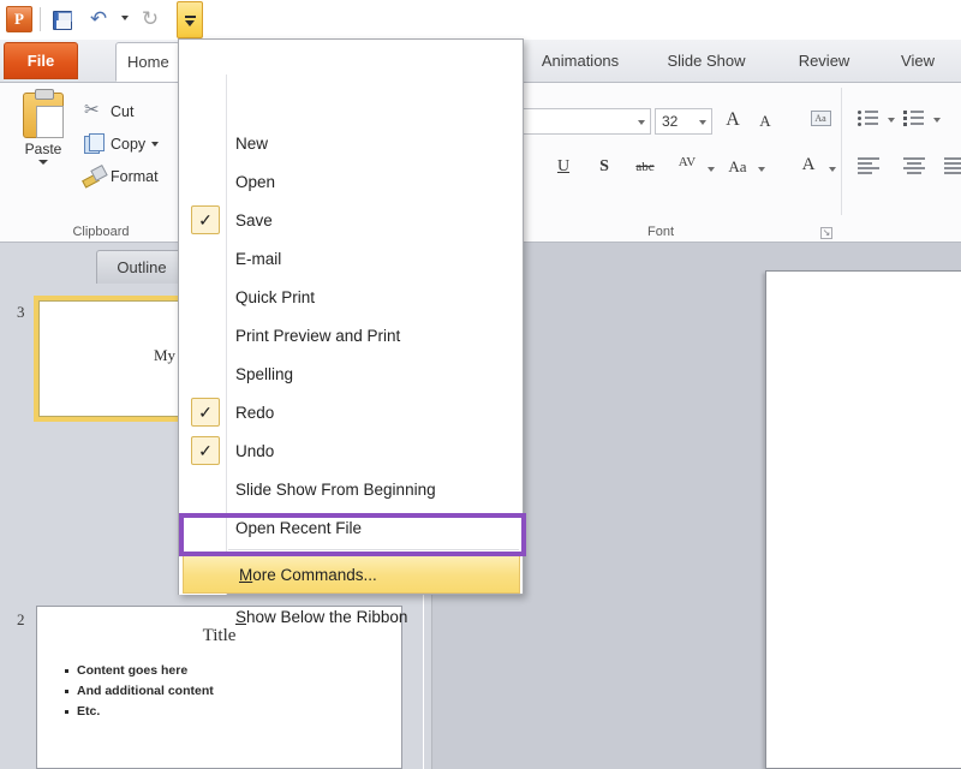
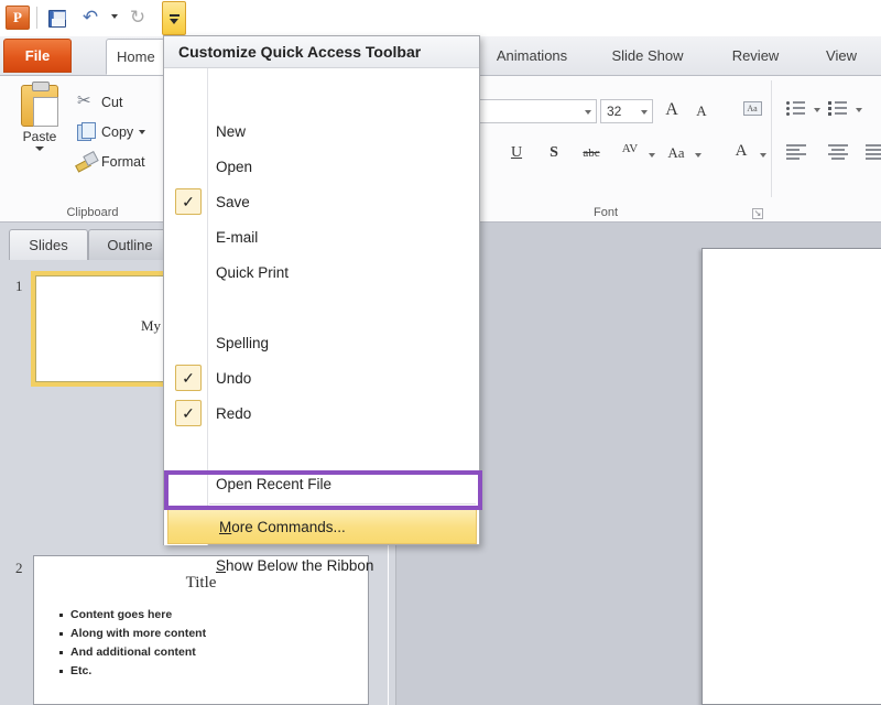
  P
  ↶
  ↻
  File
  Home
  Animations
  Slide Show
  Review
  View
  Paste
  Cut
  Copy
  Format
  Clipboard
  32
  A
  A
  Aa
  U
  S
  abc
  AV
  Aa
  A
  Font
  ↘
+ Slides
  Outline
- 3
+ 1
  My
  2
  Title
  Content goes here
+ Along with more content
  And additional content
  Etc.
+ Customize Quick Access Toolbar
  New
  Open
  ✓
  Save
  E-mail
  Quick Print
- Print Preview and Print
  Spelling
  ✓
- Redo
+ Undo
  ✓
- Undo
+ Redo
- Slide Show From Beginning
  Open Recent File
  More Commands...
  Show Below the Ribbon
